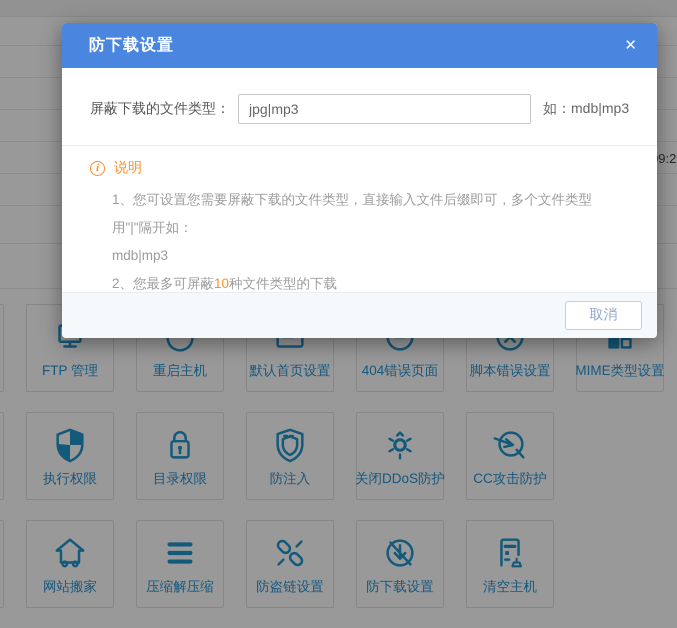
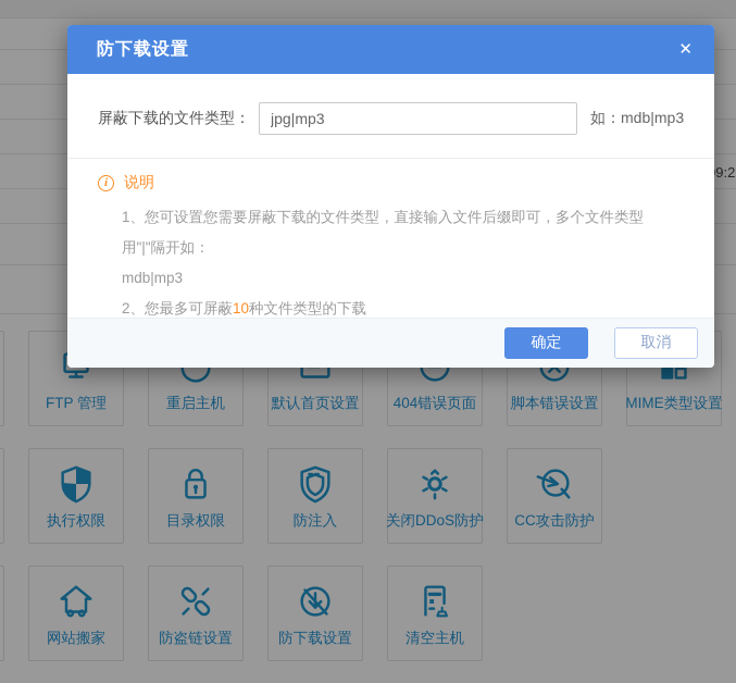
  9:2
  FTP 管理
  重启主机
  默认首页设置
  404错误页面
  脚本错误设置
  MIME类型设置
  执行权限
  目录权限
  防注入
  关闭DDoS防护
  CC攻击防护
  网站搬家
- 压缩解压缩
  防盗链设置
  防下载设置
  清空主机
  防下载设置
  ✕
  屏蔽下载的文件类型：
  jpg|mp3
  如：mdb|mp3
  i
  说明
  1、您可设置您需要屏蔽下载的文件类型，直接输入文件后缀即可，多个文件类型用"|"隔开如：
  mdb|mp3
  2、您最多可屏蔽10种文件类型的下载
+ 确定
  取消
